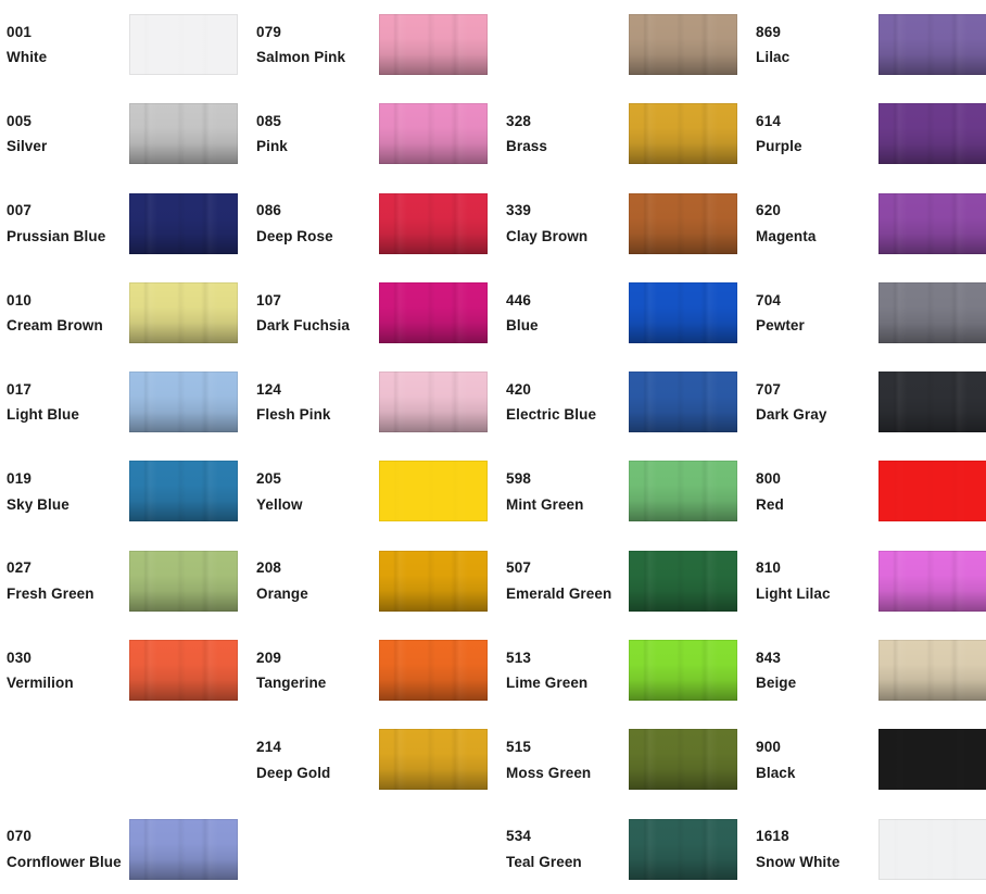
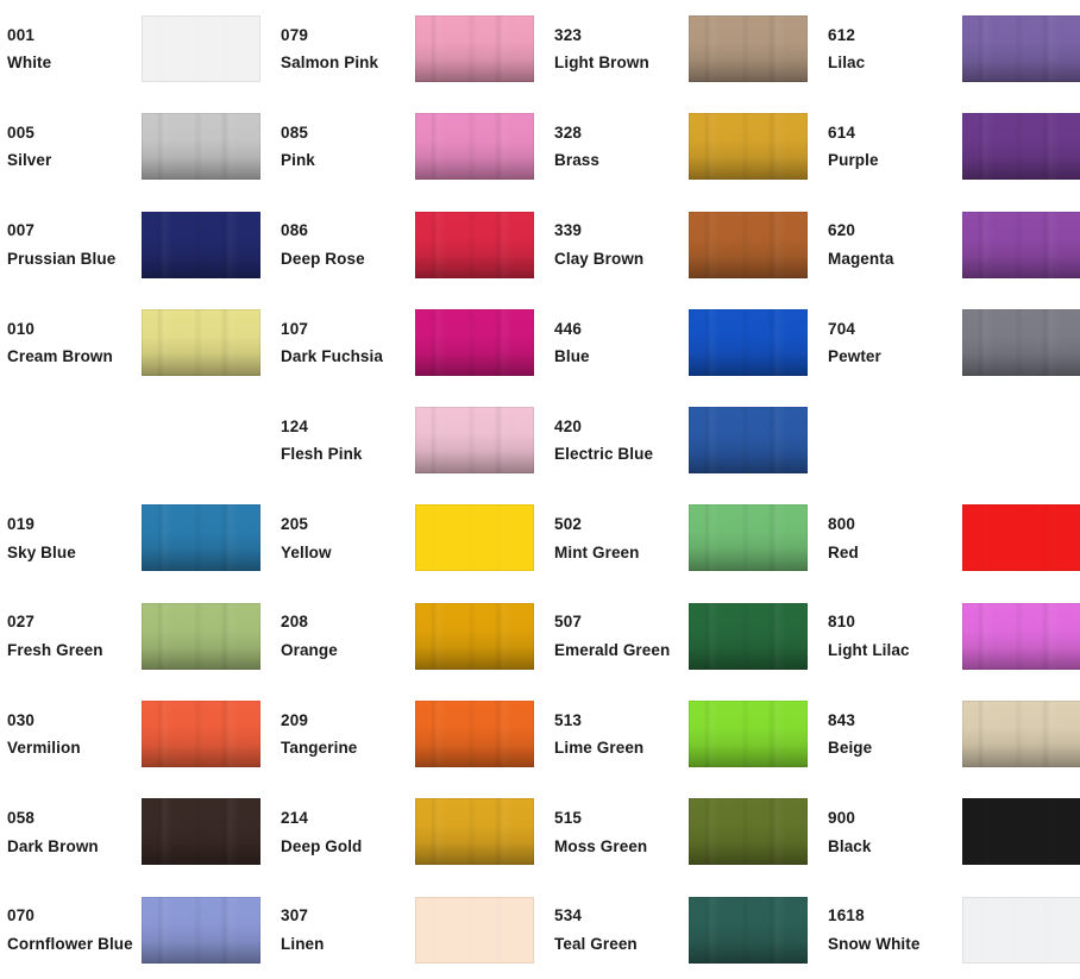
  001
  White
  079
  Salmon Pink
+ 323
+ Light Brown
- 869
+ 612
  Lilac
  005
  Silver
  085
  Pink
  328
  Brass
  614
  Purple
  007
  Prussian Blue
  086
  Deep Rose
  339
  Clay Brown
  620
  Magenta
  010
  Cream Brown
  107
  Dark Fuchsia
  446
  Blue
  704
  Pewter
- 017
- Light Blue
  124
  Flesh Pink
  420
  Electric Blue
- 707
- Dark Gray
  019
  Sky Blue
  205
  Yellow
- 598
+ 502
  Mint Green
  800
  Red
  027
  Fresh Green
  208
  Orange
  507
  Emerald Green
  810
  Light Lilac
  030
  Vermilion
  209
  Tangerine
  513
  Lime Green
  843
  Beige
+ 058
+ Dark Brown
  214
  Deep Gold
  515
  Moss Green
  900
  Black
  070
  Cornflower Blue
+ 307
+ Linen
  534
  Teal Green
  1618
  Snow White
